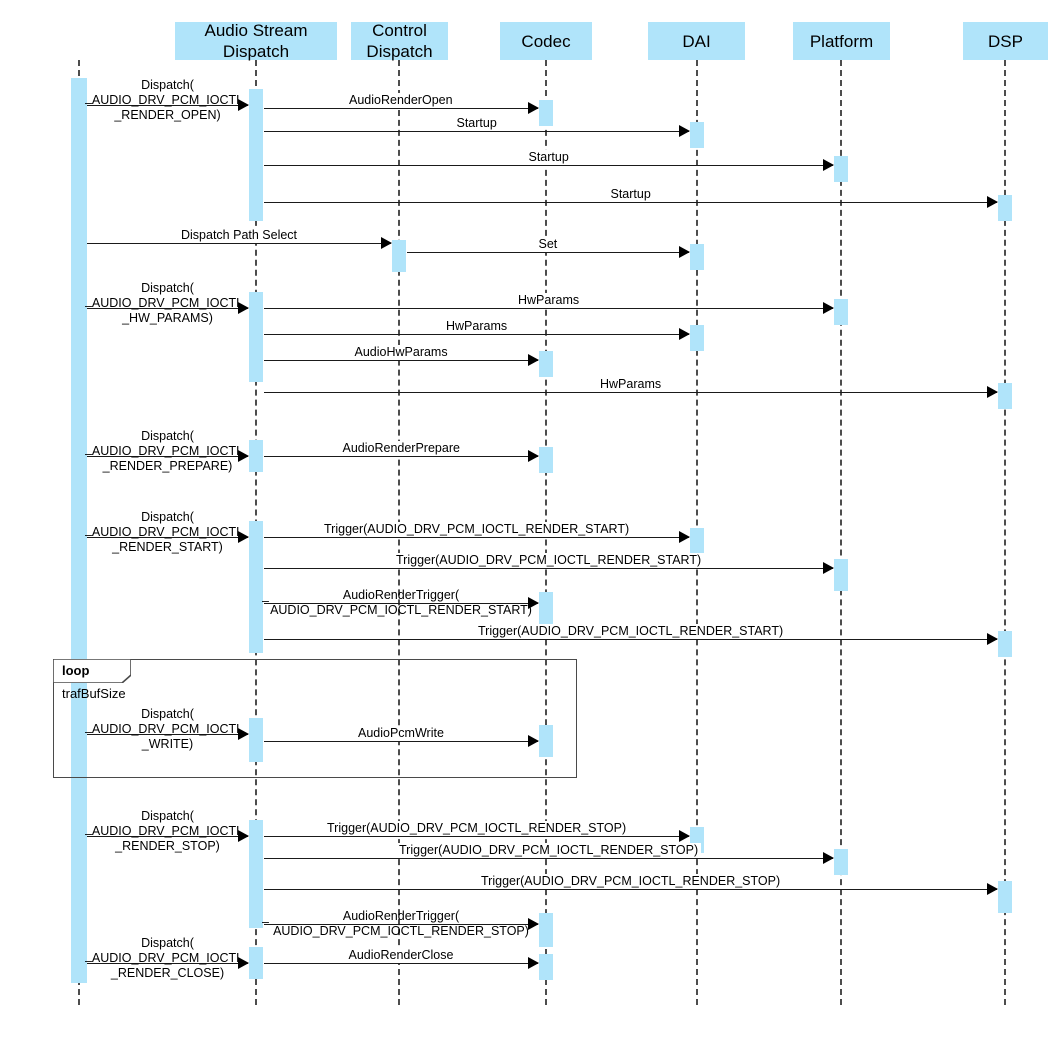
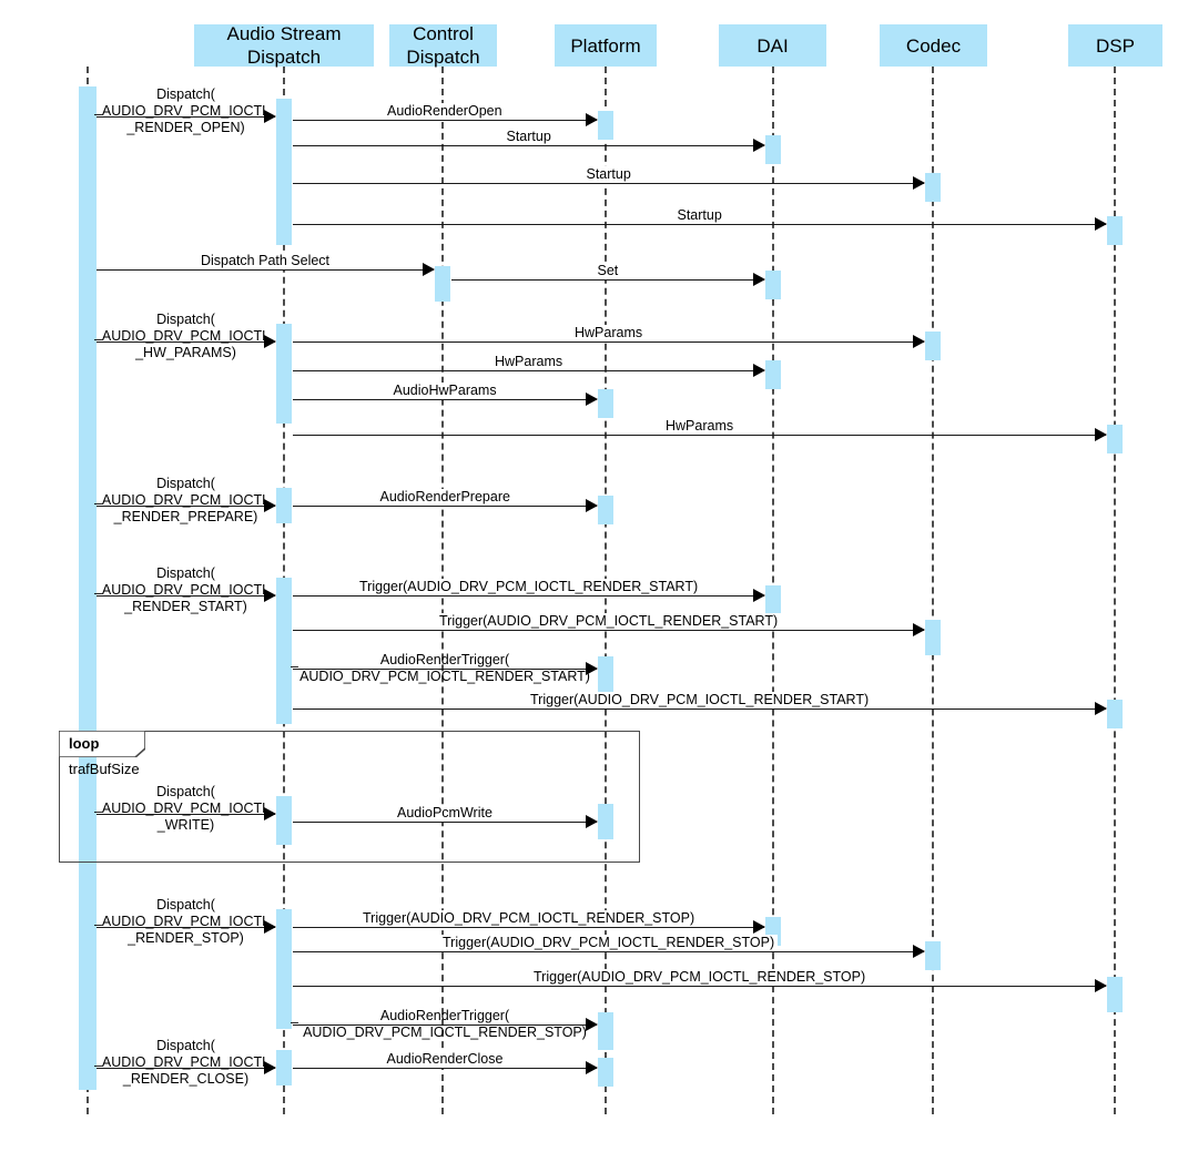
  Audio Stream
  Dispatch
  Control
  Dispatch
- Codec
+ Platform
  DAI
- Platform
+ Codec
  DSP
  Dispatch(
  AUDIO_DRV_PCM_IOCTL
  _RENDER_OPEN)
  –
  AudioRenderOpen
  Startup
  Startup
  Startup
  Dispatch Path Select
  Set
  Dispatch(
  AUDIO_DRV_PCM_IOCTL
  _HW_PARAMS)
  –
  HwParams
  HwParams
  AudioHwParams
  HwParams
  Dispatch(
  AUDIO_DRV_PCM_IOCTL
  _RENDER_PREPARE)
  –
  AudioRenderPrepare
  Dispatch(
  AUDIO_DRV_PCM_IOCTL
  _RENDER_START)
  –
  Trigger(AUDIO_DRV_PCM_IOCTL_RENDER_START)
  Trigger(AUDIO_DRV_PCM_IOCTL_RENDER_START)
  AudioRenderTrigger(
  AUDIO_DRV_PCM_IOCTL_RENDER_START)
  –
  Trigger(AUDIO_DRV_PCM_IOCTL_RENDER_START)
  Dispatch(
  AUDIO_DRV_PCM_IOCTL
  _WRITE)
  –
  AudioPcmWrite
  Dispatch(
  AUDIO_DRV_PCM_IOCTL
  _RENDER_STOP)
  –
  Trigger(AUDIO_DRV_PCM_IOCTL_RENDER_STOP)
  Trigger(AUDIO_DRV_PCM_IOCTL_RENDER_STOP)
  Trigger(AUDIO_DRV_PCM_IOCTL_RENDER_STOP)
  AudioRenderTrigger(
  AUDIO_DRV_PCM_IOCTL_RENDER_STOP)
  –
  Dispatch(
  AUDIO_DRV_PCM_IOCTL
  _RENDER_CLOSE)
  –
  AudioRenderClose
  loop
  trafBufSize
